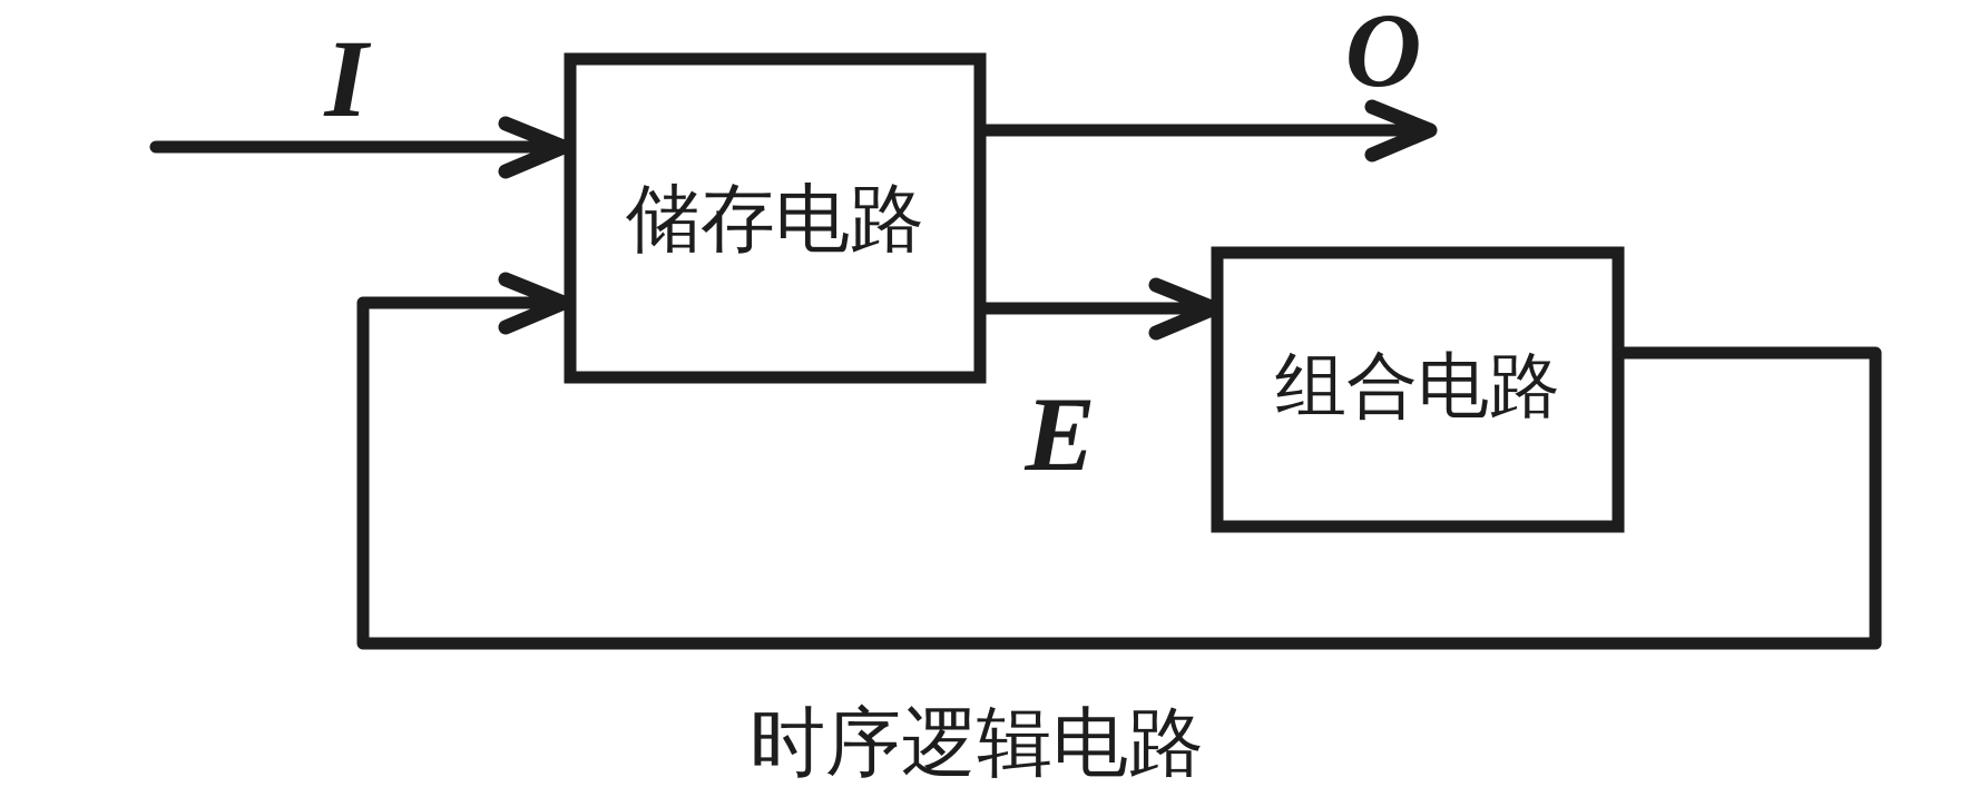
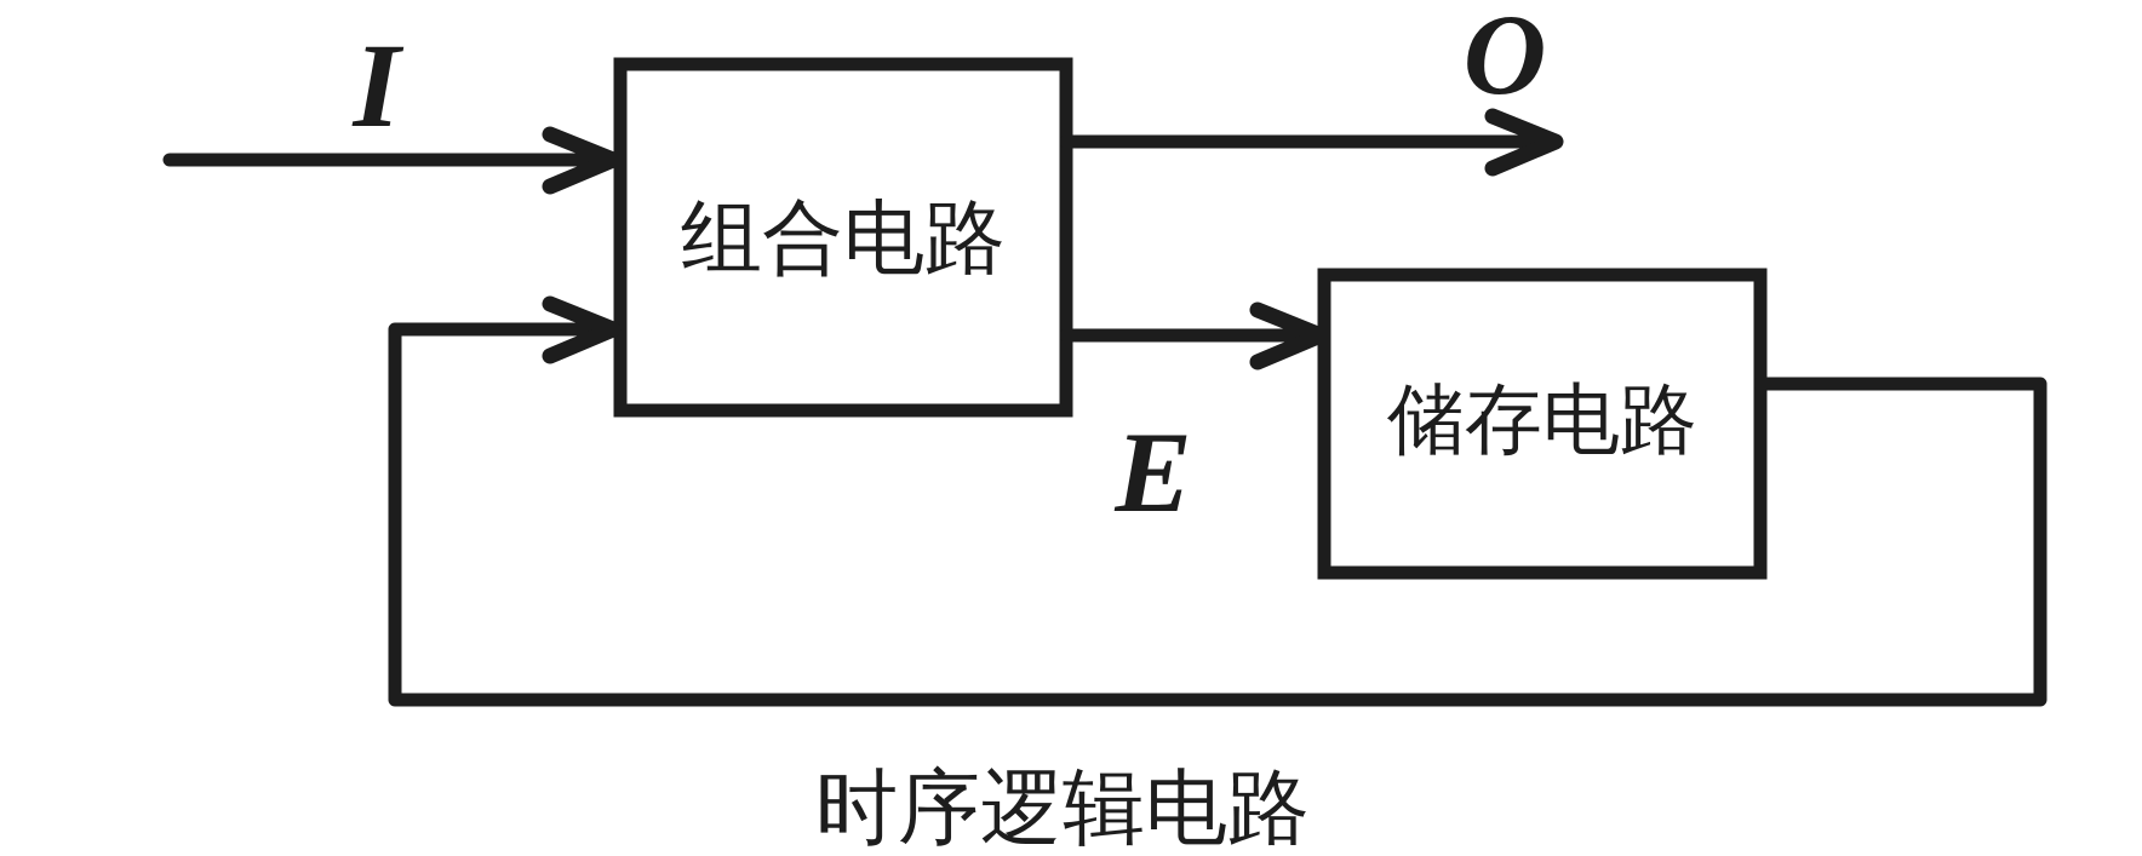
  I
- 储存电路
+ 组合电路
  O
  E
- 组合电路
+ 储存电路
  时序逻辑电路
